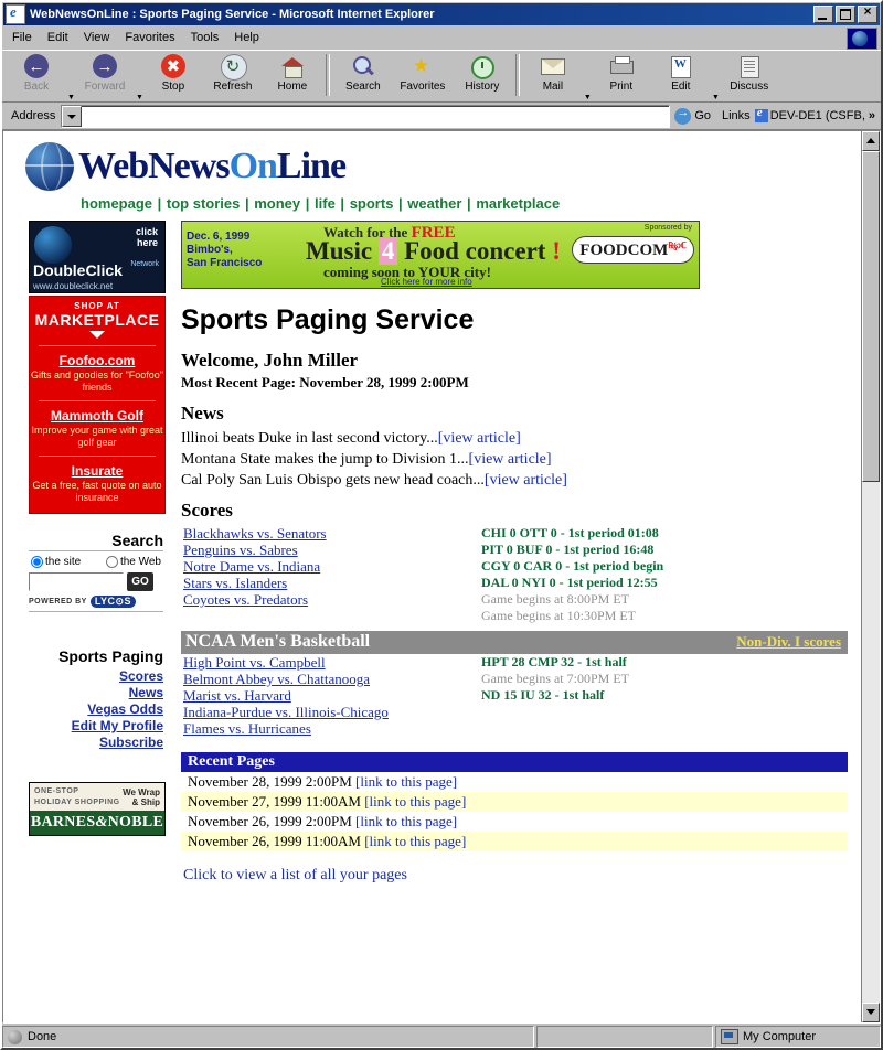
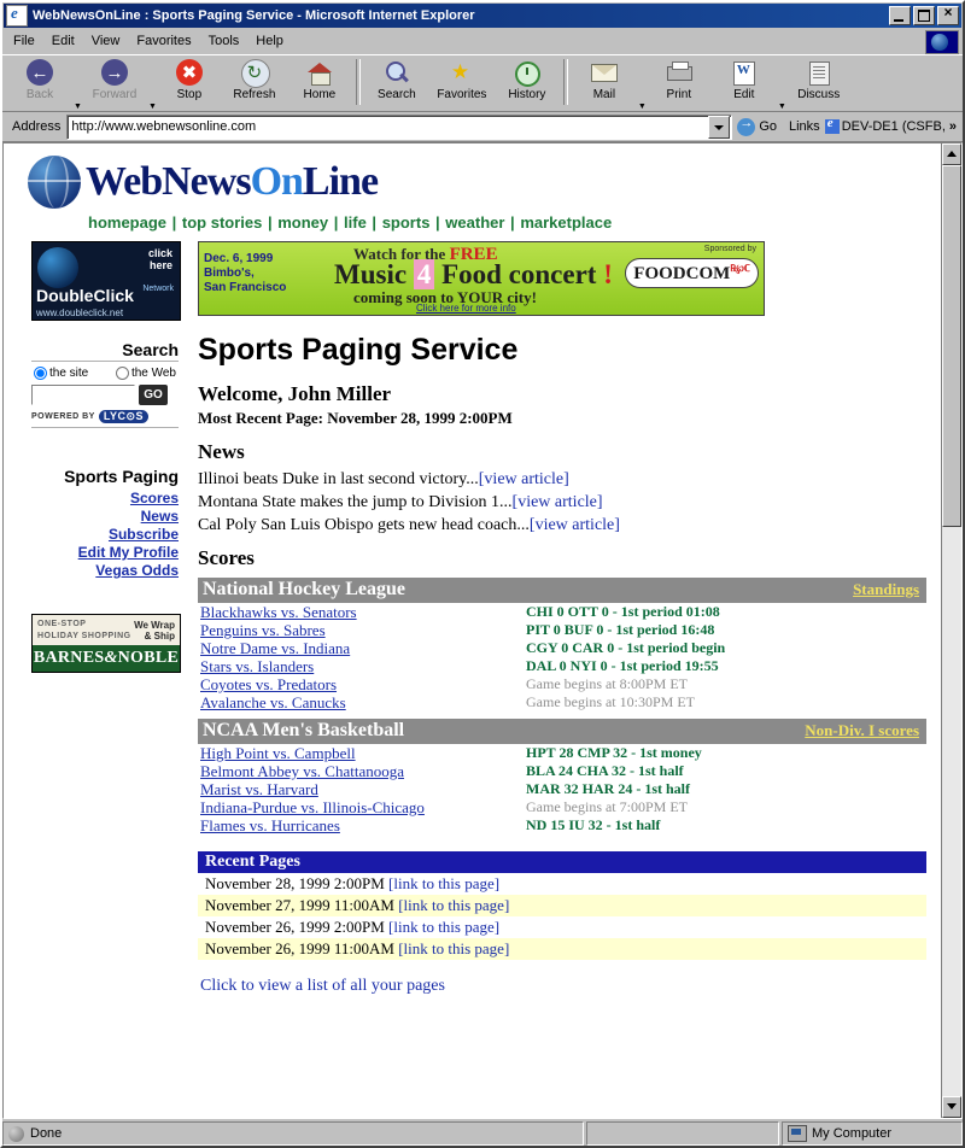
  WebNewsOnLine : Sports Paging Service - Microsoft Internet Explorer
  File
  Edit
  View
  Favorites
  Tools
  Help
  ←
  Back
  →
  Forward
  ✖
  Stop
  ↻
  Refresh
  Home
  Search
  ★
  Favorites
  History
  Mail
  Print
  Edit
  Discuss
  Address
+ http://www.webnewsonline.com
  Go
  Links
  DEV-DE1 (CSFB,
  »
  WebNewsOnLine
  homepage | top stories | money | life | sports | weather | marketplace
  click
  here
  DoubleClick
  www.doubleclick.net
- SHOP AT
- MARKETPLACE
- Foofoo.com
- Gifts and goodies for "Foofoo" friends
- Mammoth Golf
- Improve your game with great golf gear
- Insurate
- Get a free, fast quote on auto insurance
  Search
  the site
  the Web
  GO
  LYC⊙S
  Sports Paging
  Scores
  News
- Vegas Odds
+ Subscribe
  Edit My Profile
- Subscribe
+ Vegas Odds
  We Wrap
  & Ship
  BARNES&NOBLE
  Dec. 6, 1999
  Bimbo's,
  San Francisco
  Watch for the FREE
  Music 4 Food concert !
  coming soon to YOUR city!
  Click here for more info
  FOODCOM℞℘ℂ
  Sports Paging Service
  Welcome, John Miller
  Most Recent Page: November 28, 1999 2:00PM
  News
  Illinoi beats Duke in last second victory...[view article]
  Montana State makes the jump to Division 1...[view article]
  Cal Poly San Luis Obispo gets new head coach...[view article]
  Scores
+ National Hockey League
+ Standings
  Blackhawks vs. Senators
  Penguins vs. Sabres
  Notre Dame vs. Indiana
  Stars vs. Islanders
  Coyotes vs. Predators
+ Avalanche vs. Canucks
  CHI 0 OTT 0 - 1st period 01:08
  PIT 0 BUF 0 - 1st period 16:48
  CGY 0 CAR 0 - 1st period begin
- DAL 0 NYI 0 - 1st period 12:55
+ DAL 0 NYI 0 - 1st period 19:55
  Game begins at 8:00PM ET
  Game begins at 10:30PM ET
  NCAA Men's Basketball
  Non-Div. I scores
  High Point vs. Campbell
  Belmont Abbey vs. Chattanooga
  Marist vs. Harvard
  Indiana-Purdue vs. Illinois-Chicago
  Flames vs. Hurricanes
- HPT 28 CMP 32 - 1st half
+ HPT 28 CMP 32 - 1st money
+ BLA 24 CHA 32 - 1st half
+ MAR 32 HAR 24 - 1st half
  Game begins at 7:00PM ET
  ND 15 IU 32 - 1st half
  Recent Pages
  November 28, 1999 2:00PM [link to this page]
  November 27, 1999 11:00AM [link to this page]
  November 26, 1999 2:00PM [link to this page]
  November 26, 1999 11:00AM [link to this page]
  Click to view a list of all your pages
  Done
  My Computer
